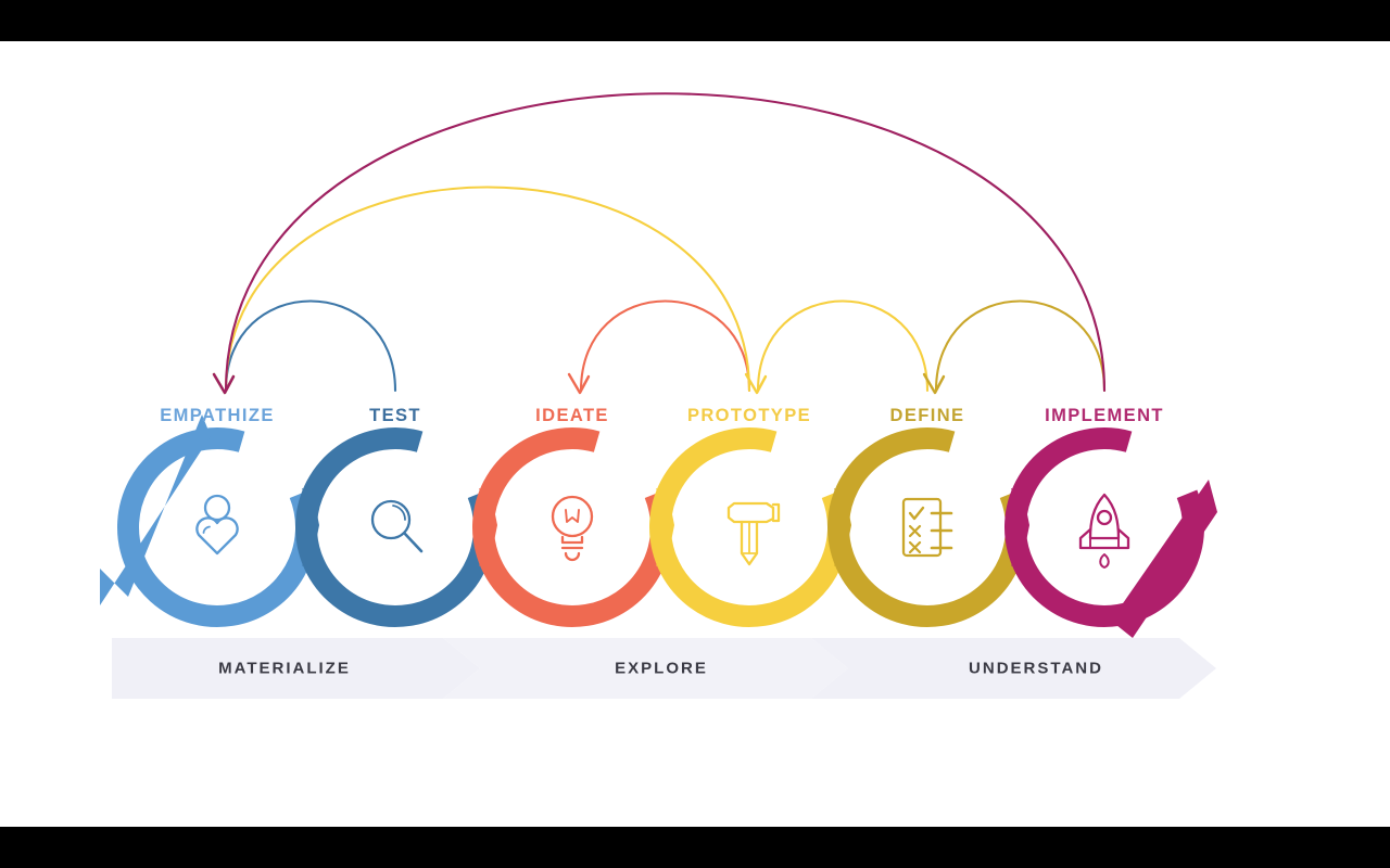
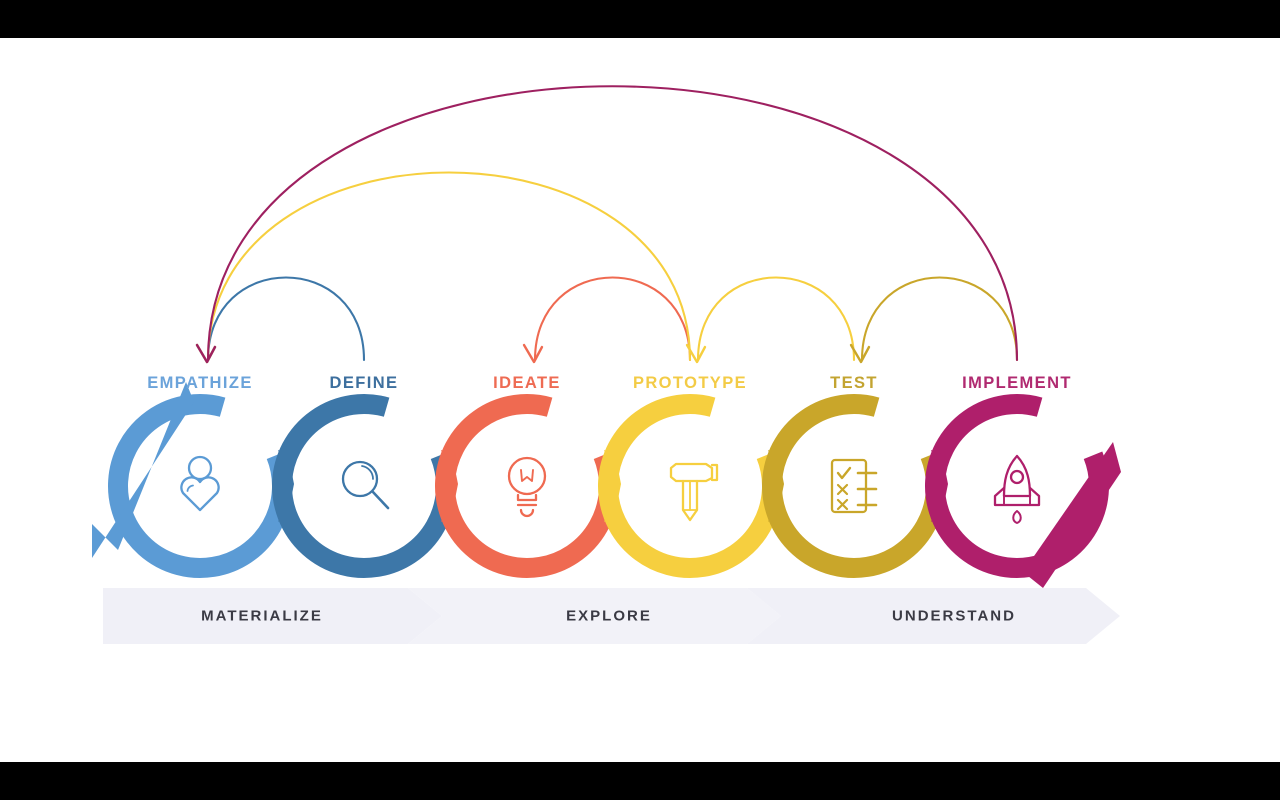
  EMPATHIZE
- TEST
+ DEFINE
  IDEATE
  PROTOTYPE
- DEFINE
+ TEST
  IMPLEMENT
  MATERIALIZE
  EXPLORE
  UNDERSTAND
